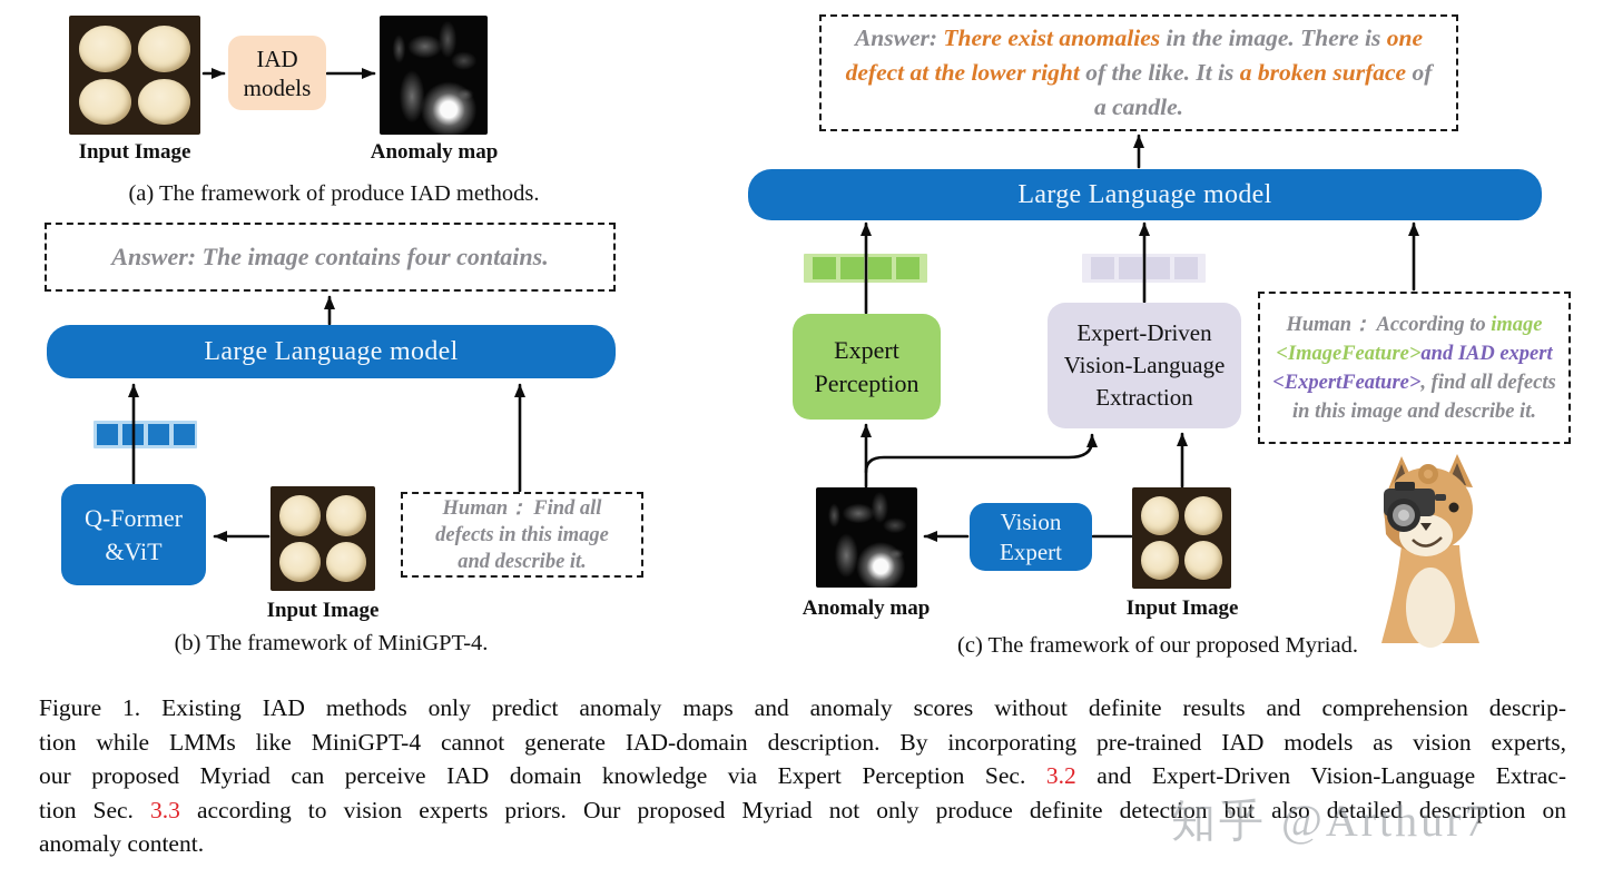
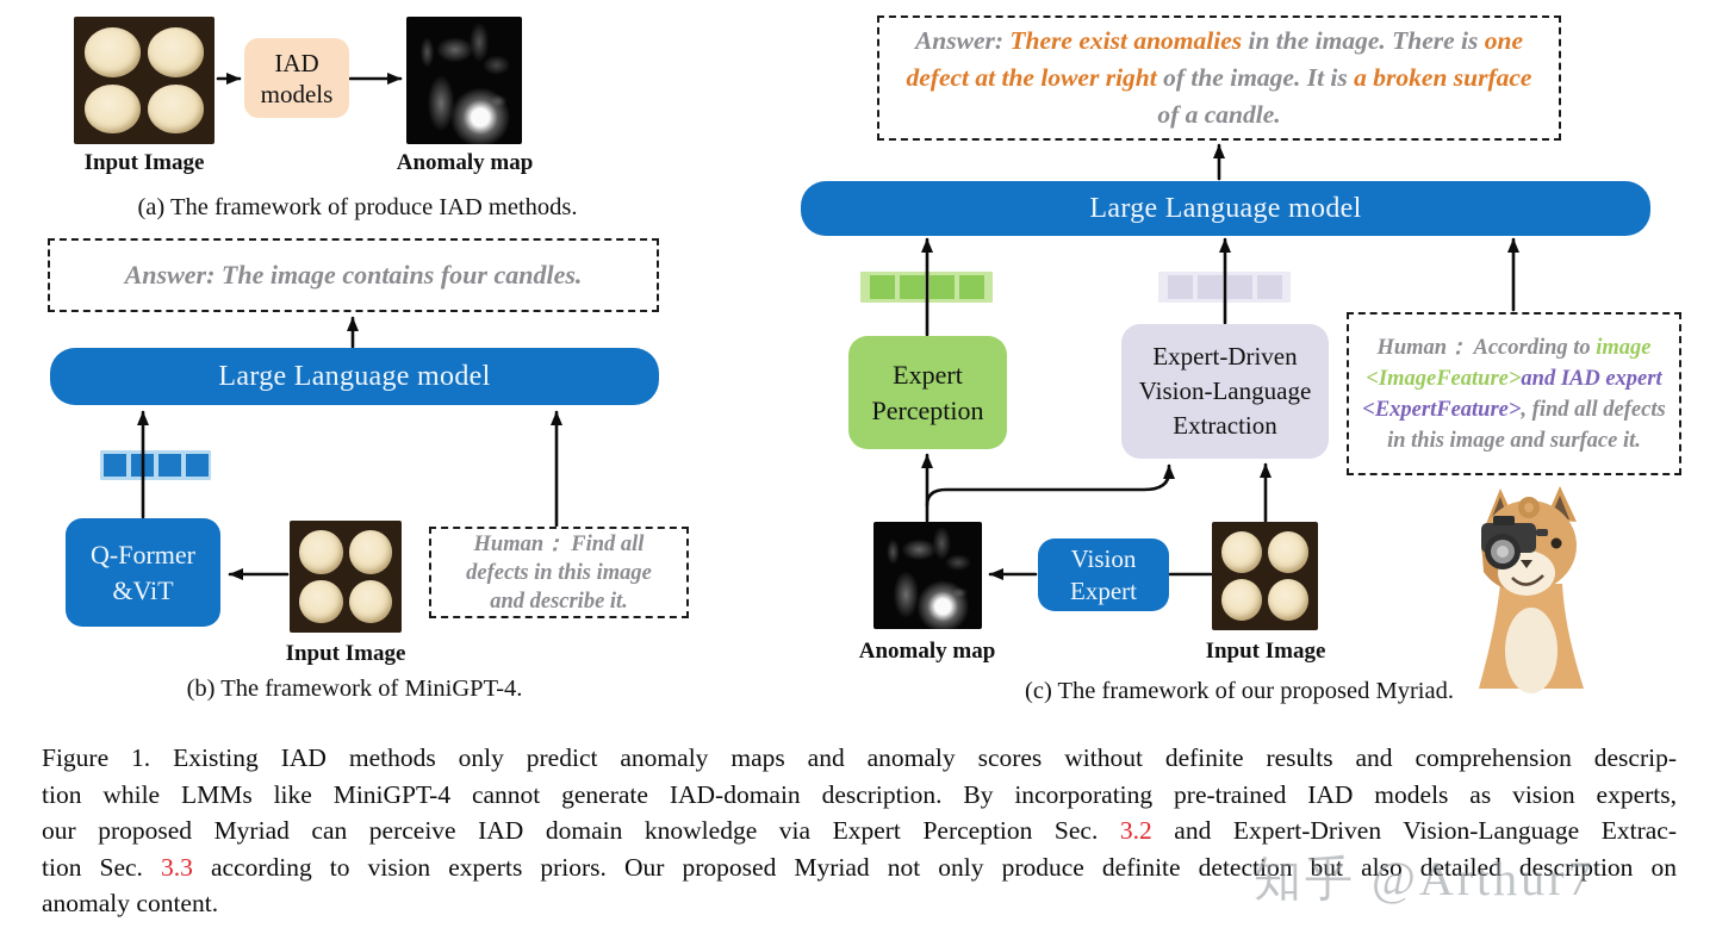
  Input Image
  IAD
  models
  Anomaly map
  (a) The framework of produce IAD methods.
- Answer: The image contains four contains.
+ Answer: The image contains four candles.
  Large Language model
  Q-Former
  &ViT
  Input Image
  Human： Find all
  defects in this image
  and describe it.
  (b) The framework of MiniGPT-4.
- Answer: There exist anomalies in the image. There is one defect at the lower right of the like. It is a broken surface of a candle.
+ Answer: There exist anomalies in the image. There is one defect at the lower right of the image. It is a broken surface of a candle.
  Large Language model
  Expert
  Perception
  Expert-Driven
  Vision-Language
  Extraction
- Human： According to image <ImageFeature>and IAD expert <ExpertFeature>, find all defects in this image and describe it.
+ Human： According to image <ImageFeature>and IAD expert <ExpertFeature>, find all defects in this image and surface it.
  Anomaly map
  Vision
  Expert
  Input Image
  (c) The framework of our proposed Myriad.
  Figure 1. Existing IAD methods only predict anomaly maps and anomaly scores without definite results and comprehension descrip-
  tion while LMMs like MiniGPT-4 cannot generate IAD-domain description. By incorporating pre-trained IAD models as vision experts,
  our proposed Myriad can perceive IAD domain knowledge via Expert Perception Sec. 3.2 and Expert-Driven Vision-Language Extrac-
  tion Sec. 3.3 according to vision experts priors. Our proposed Myriad not only produce definite detection but also detailed description on
  anomaly content.
  知乎 @Arthur7
